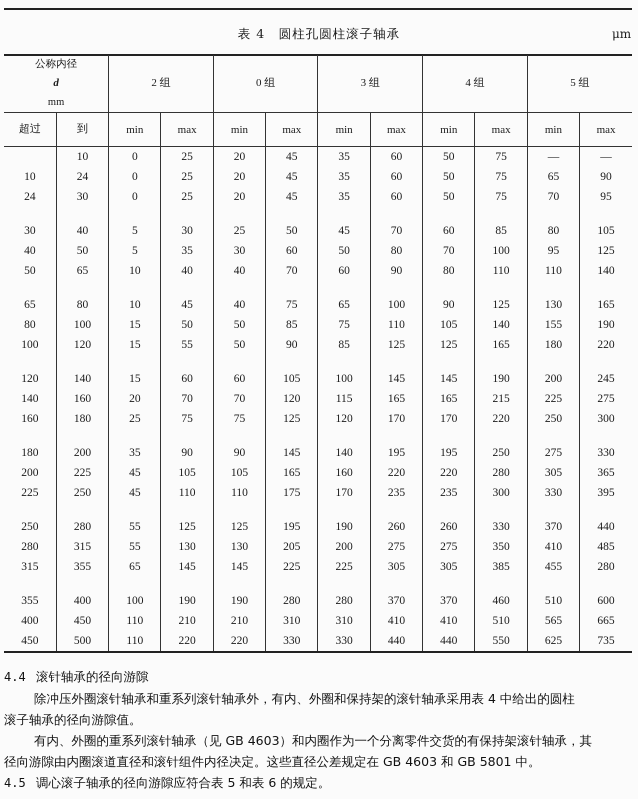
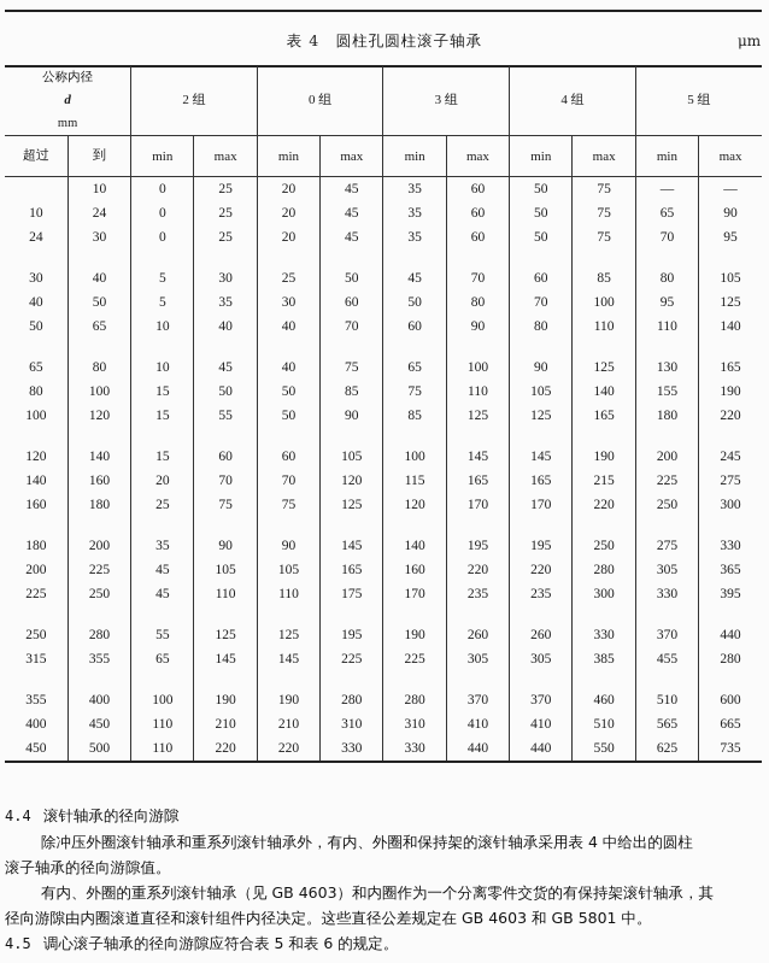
  表 4 圆柱孔圆柱滚子轴承
  μm
  公称内径 d mm	2 组	0 组	3 组	4 组	5 组
  超过	到	min	max	min	max	min	max	min	max	min	max
  	10	0	25	20	45	35	60	50	75	—	—
  10	24	0	25	20	45	35	60	50	75	65	90
  24	30	0	25	20	45	35	60	50	75	70	95
  30	40	5	30	25	50	45	70	60	85	80	105
  40	50	5	35	30	60	50	80	70	100	95	125
  50	65	10	40	40	70	60	90	80	110	110	140
  65	80	10	45	40	75	65	100	90	125	130	165
  80	100	15	50	50	85	75	110	105	140	155	190
  100	120	15	55	50	90	85	125	125	165	180	220
  120	140	15	60	60	105	100	145	145	190	200	245
  140	160	20	70	70	120	115	165	165	215	225	275
  160	180	25	75	75	125	120	170	170	220	250	300
  180	200	35	90	90	145	140	195	195	250	275	330
  200	225	45	105	105	165	160	220	220	280	305	365
  225	250	45	110	110	175	170	235	235	300	330	395
  250	280	55	125	125	195	190	260	260	330	370	440
- 280	315	55	130	130	205	200	275	275	350	410	485
  315	355	65	145	145	225	225	305	305	385	455	280
  355	400	100	190	190	280	280	370	370	460	510	600
  400	450	110	210	210	310	310	410	410	510	565	665
  450	500	110	220	220	330	330	440	440	550	625	735
  4.4 滚针轴承的径向游隙
  除冲压外圈滚针轴承和重系列滚针轴承外，有内、外圈和保持架的滚针轴承采用表 4 中给出的圆柱
  滚子轴承的径向游隙值。
  有内、外圈的重系列滚针轴承（见 GB 4603）和内圈作为一个分离零件交货的有保持架滚针轴承，其
  径向游隙由内圈滚道直径和滚针组件内径决定。这些直径公差规定在 GB 4603 和 GB 5801 中。
  4.5 调心滚子轴承的径向游隙应符合表 5 和表 6 的规定。
